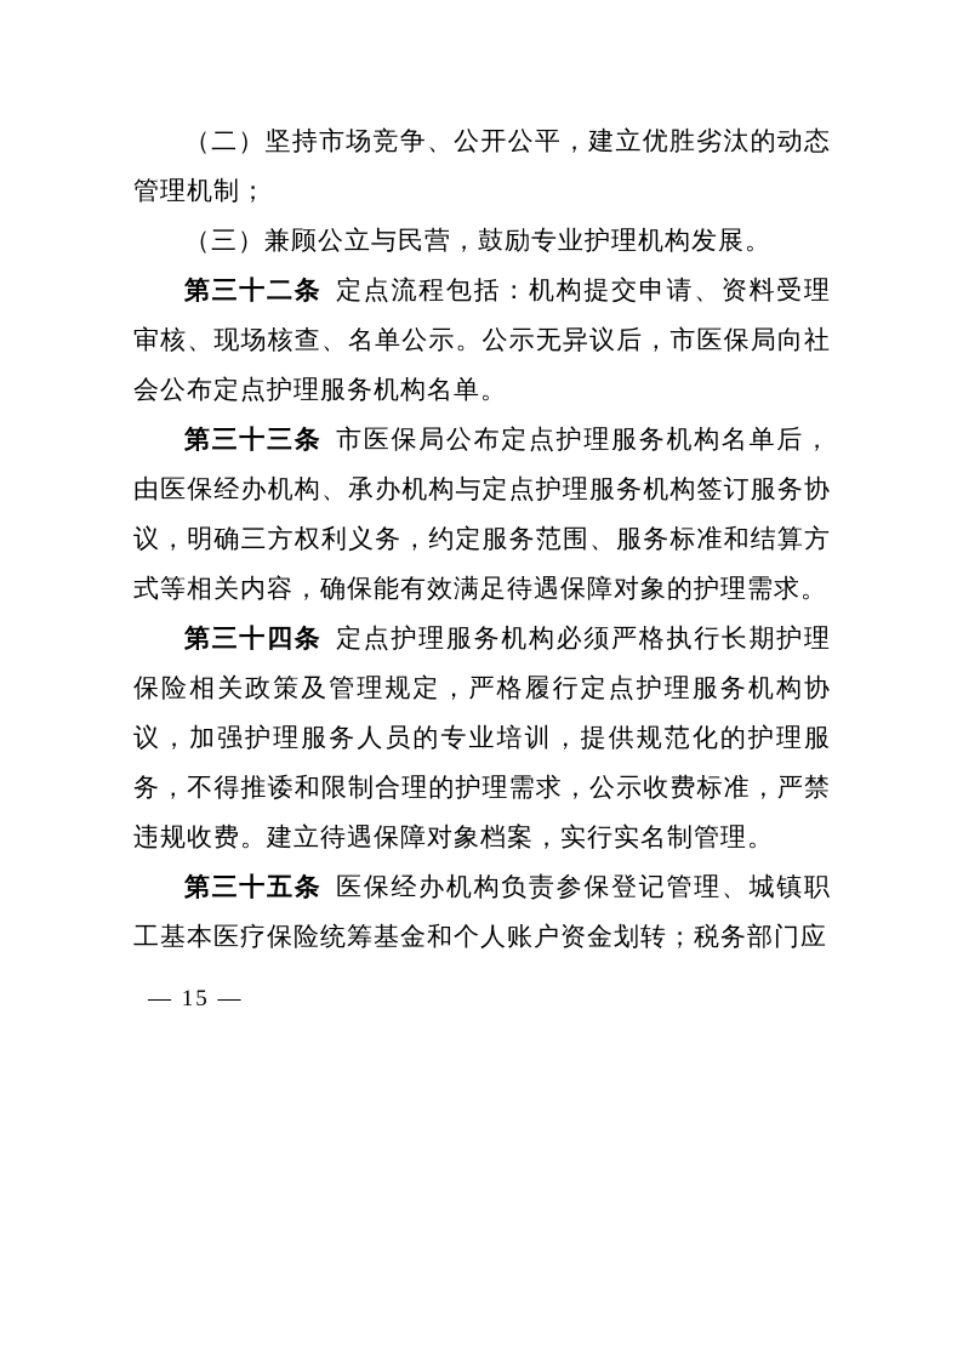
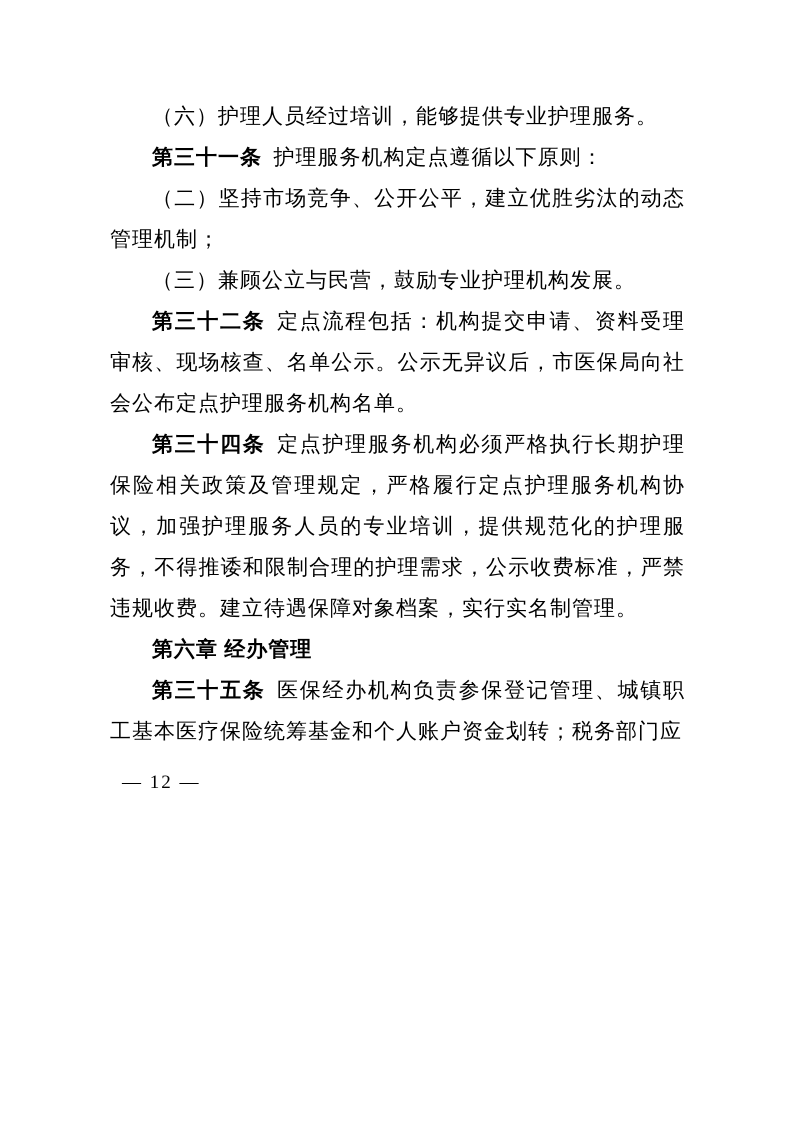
+ （六）护理人员经过培训，能够提供专业护理服务。
+ 第三十一条 护理服务机构定点遵循以下原则：
  （二）坚持市场竞争、公开公平，建立优胜劣汰的动态管理机制；
  （三）兼顾公立与民营，鼓励专业护理机构发展。
  第三十二条 定点流程包括：机构提交申请、资料受理审核、现场核查、名单公示。公示无异议后，市医保局向社会公布定点护理服务机构名单。
- 第三十三条 市医保局公布定点护理服务机构名单后，由医保经办机构、承办机构与定点护理服务机构签订服务协议，明确三方权利义务，约定服务范围、服务标准和结算方式等相关内容，确保能有效满足待遇保障对象的护理需求。
  第三十四条 定点护理服务机构必须严格执行长期护理保险相关政策及管理规定，严格履行定点护理服务机构协议，加强护理服务人员的专业培训，提供规范化的护理服务，不得推诿和限制合理的护理需求，公示收费标准，严禁违规收费。建立待遇保障对象档案，实行实名制管理。
+ 第六章 经办管理
  第三十五条 医保经办机构负责参保登记管理、城镇职工基本医疗保险统筹基金和个人账户资金划转；税务部门应
- — 15 —
+ — 12 —
